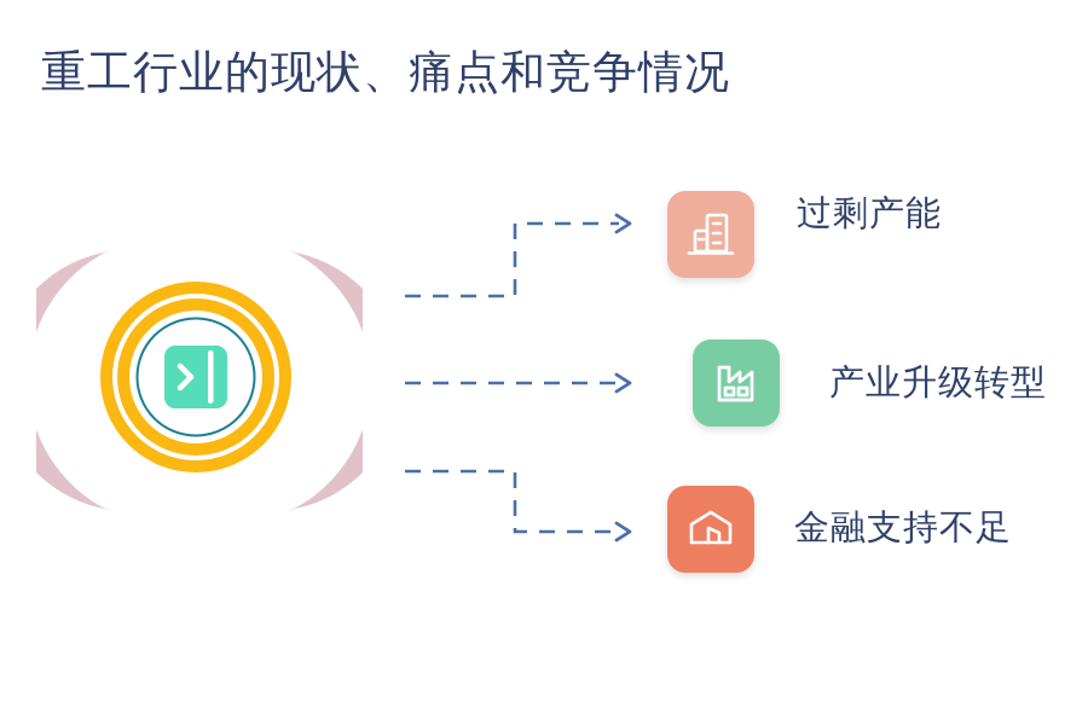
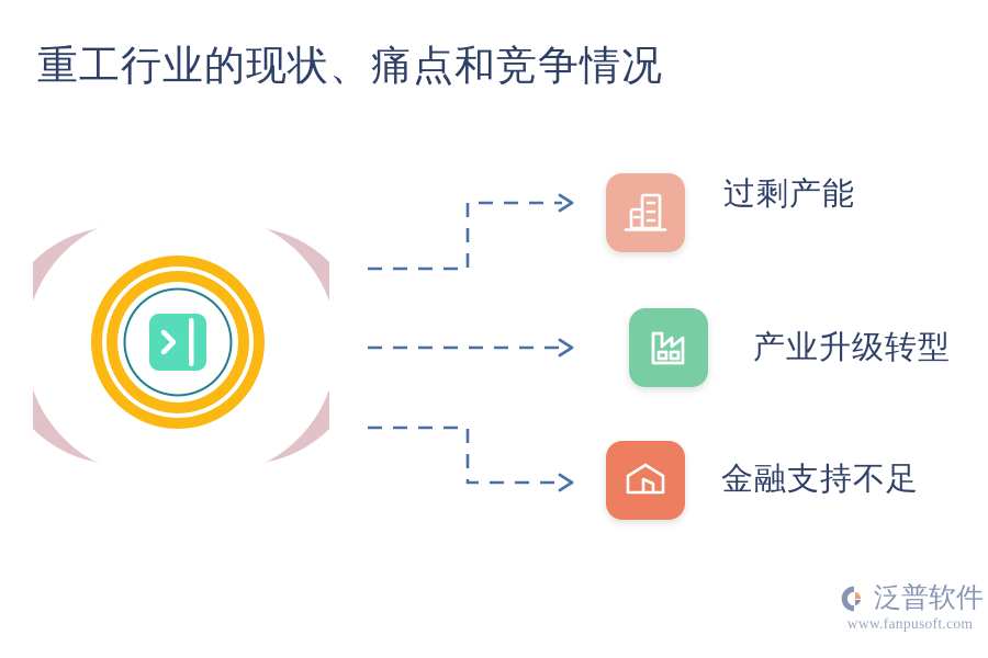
  重工行业的现状、痛点和竞争情况
  过剩产能
  产业升级转型
  金融支持不足
+ 泛普软件
+ www.fanpusoft.com
